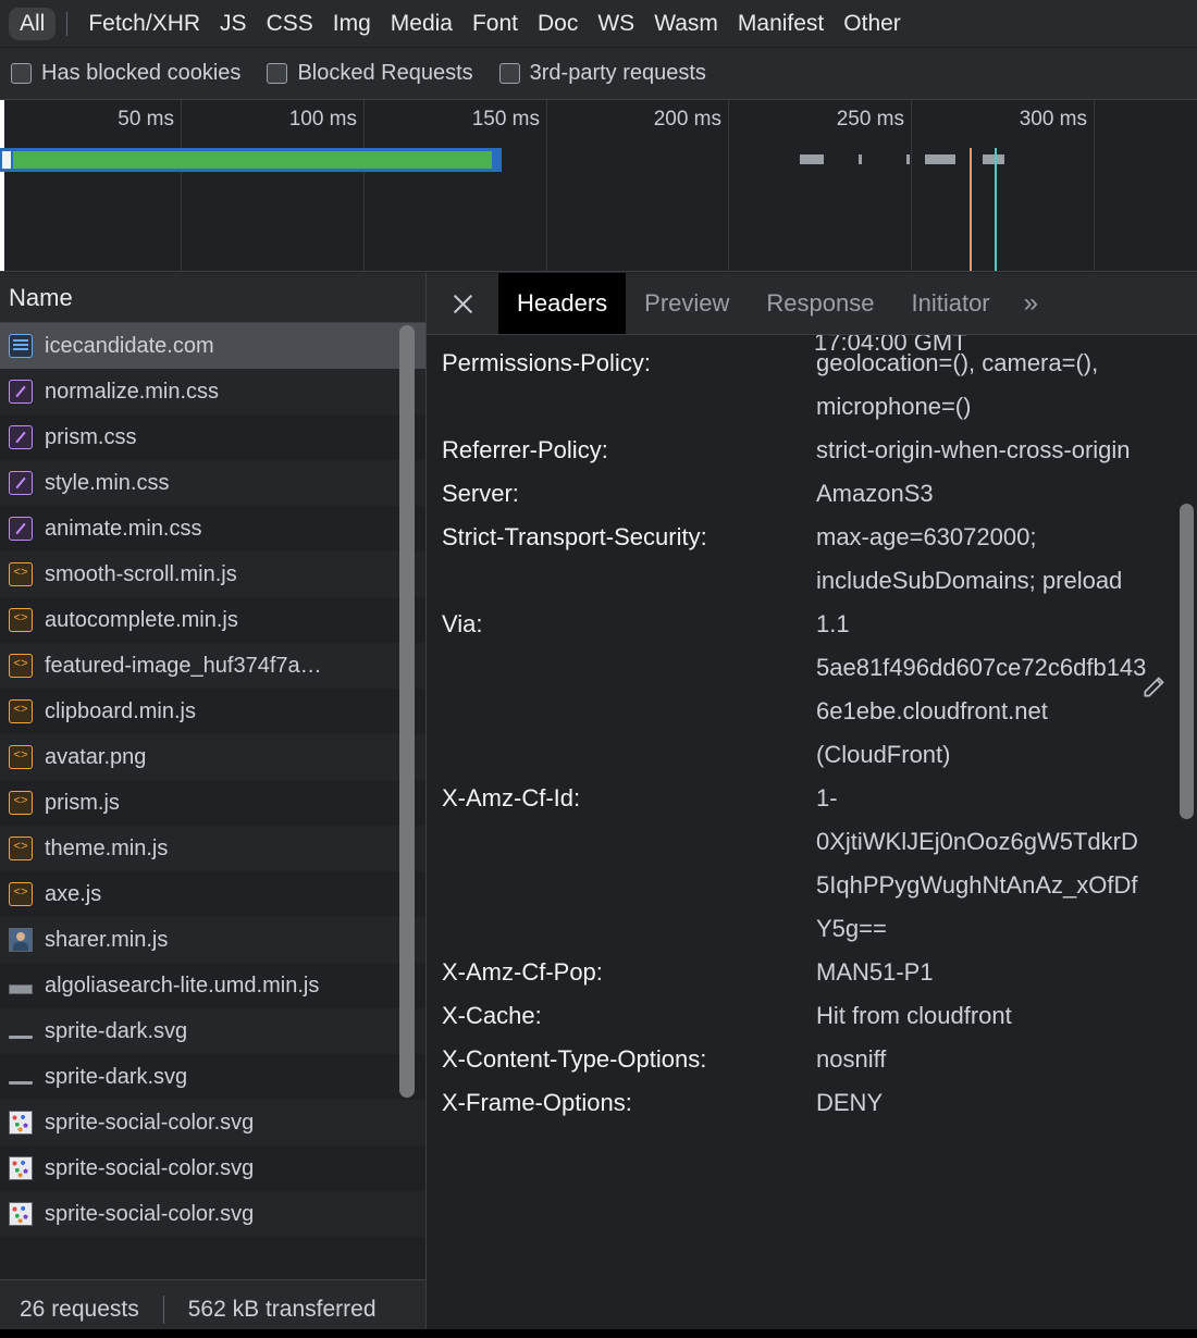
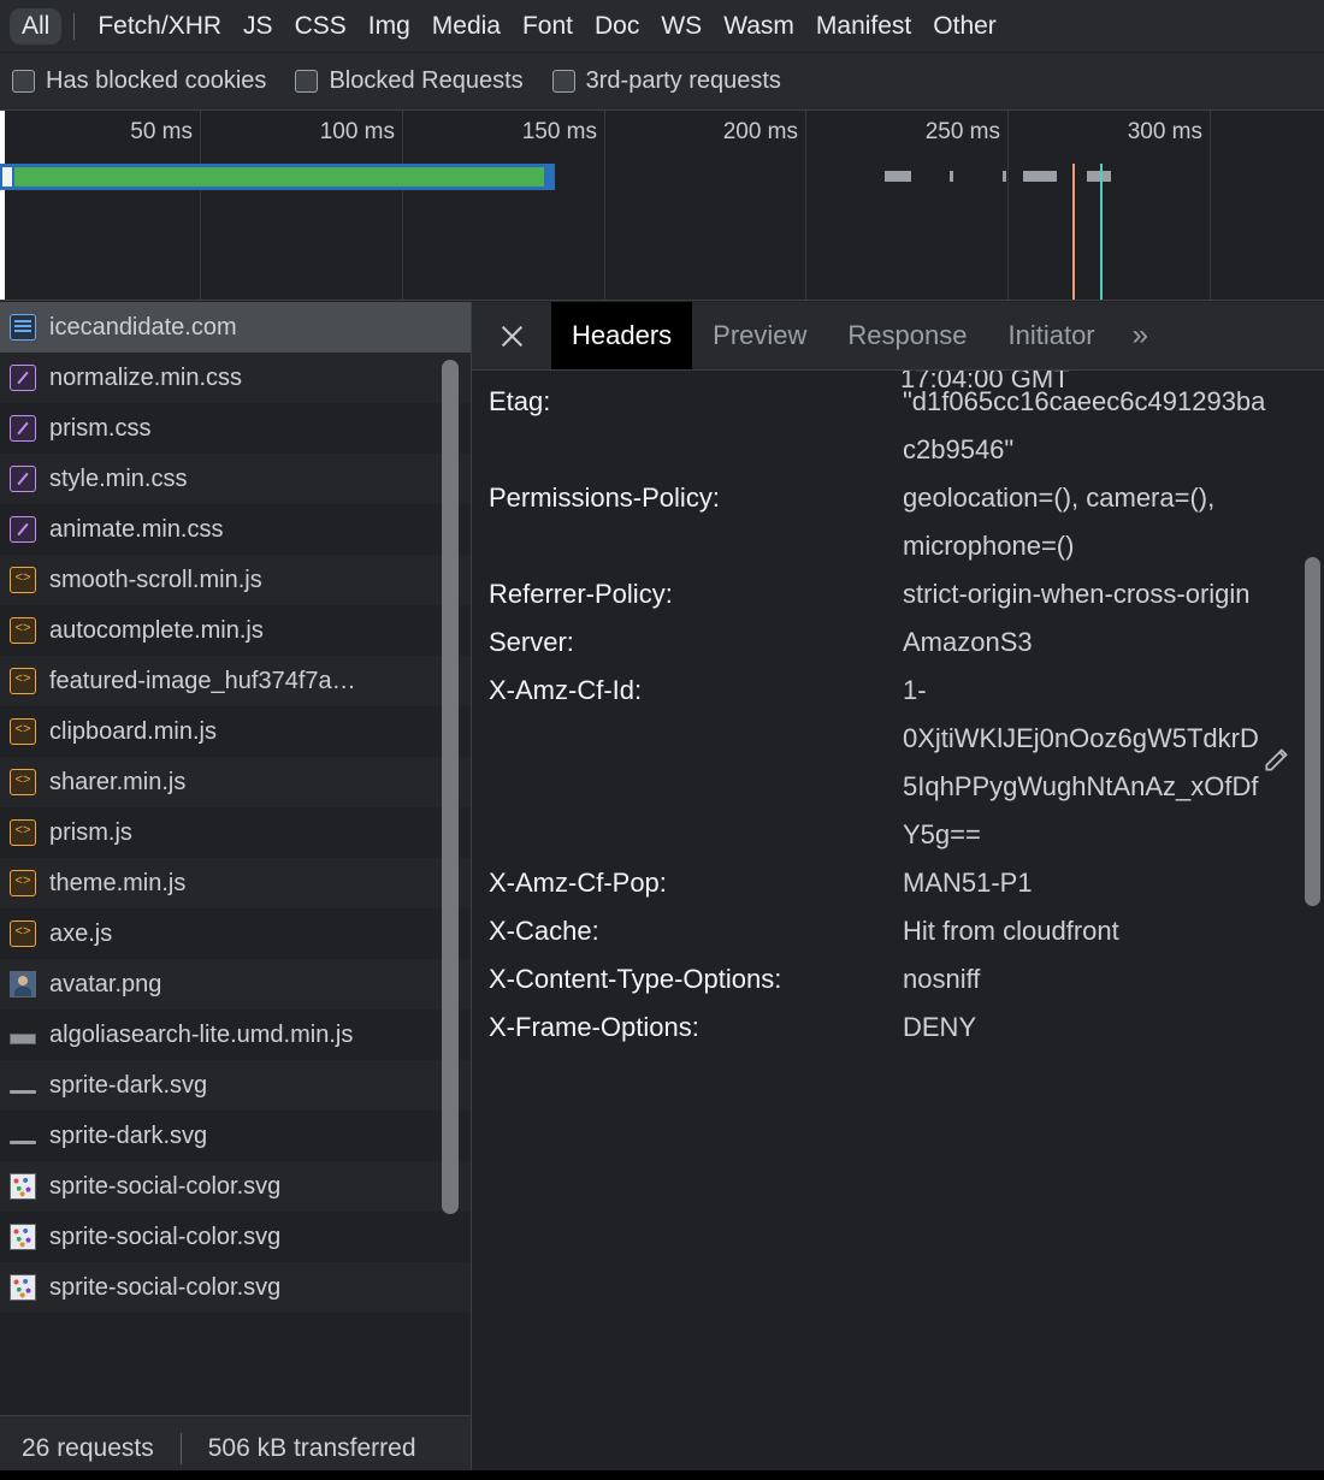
  All
  Fetch/XHR
  JS
  CSS
  Img
  Media
  Font
  Doc
  WS
  Wasm
  Manifest
  Other
  Has blocked cookies
  Blocked Requests
  3rd-party requests
  50 ms
  100 ms
  150 ms
  200 ms
  250 ms
  300 ms
- Name
  icecandidate.com
  normalize.min.css
  prism.css
  style.min.css
  animate.min.css
  <>
  smooth-scroll.min.js
  <>
  autocomplete.min.js
  <>
  featured-image_huf374f7a…
  <>
  clipboard.min.js
  <>
- avatar.png
+ sharer.min.js
  <>
  prism.js
  <>
  theme.min.js
  <>
  axe.js
- sharer.min.js
+ avatar.png
  algoliasearch-lite.umd.min.js
  sprite-dark.svg
  sprite-dark.svg
  sprite-social-color.svg
  sprite-social-color.svg
  sprite-social-color.svg
  26 requests
- 562 kB transferred
+ 506 kB transferred
  Headers
  Preview
  Response
  Initiator
  »
  17:04:00 GMT
+ Etag:
+ "d1f065cc16caeec6c491293bac2b9546"
  Permissions-Policy:
  geolocation=(), camera=(), microphone=()
  Referrer-Policy:
  strict-origin-when-cross-origin
  Server:
  AmazonS3
- Strict-Transport-Security:
- max-age=63072000; includeSubDomains; preload
- Via:
- 1.1 5ae81f496dd607ce72c6dfb1436e1ebe.cloudfront.net (CloudFront)
  X-Amz-Cf-Id:
  1-0XjtiWKlJEj0nOoz6gW5TdkrD5IqhPPygWughNtAnAz_xOfDfY5g==
  X-Amz-Cf-Pop:
  MAN51-P1
  X-Cache:
  Hit from cloudfront
  X-Content-Type-Options:
  nosniff
  X-Frame-Options:
  DENY
